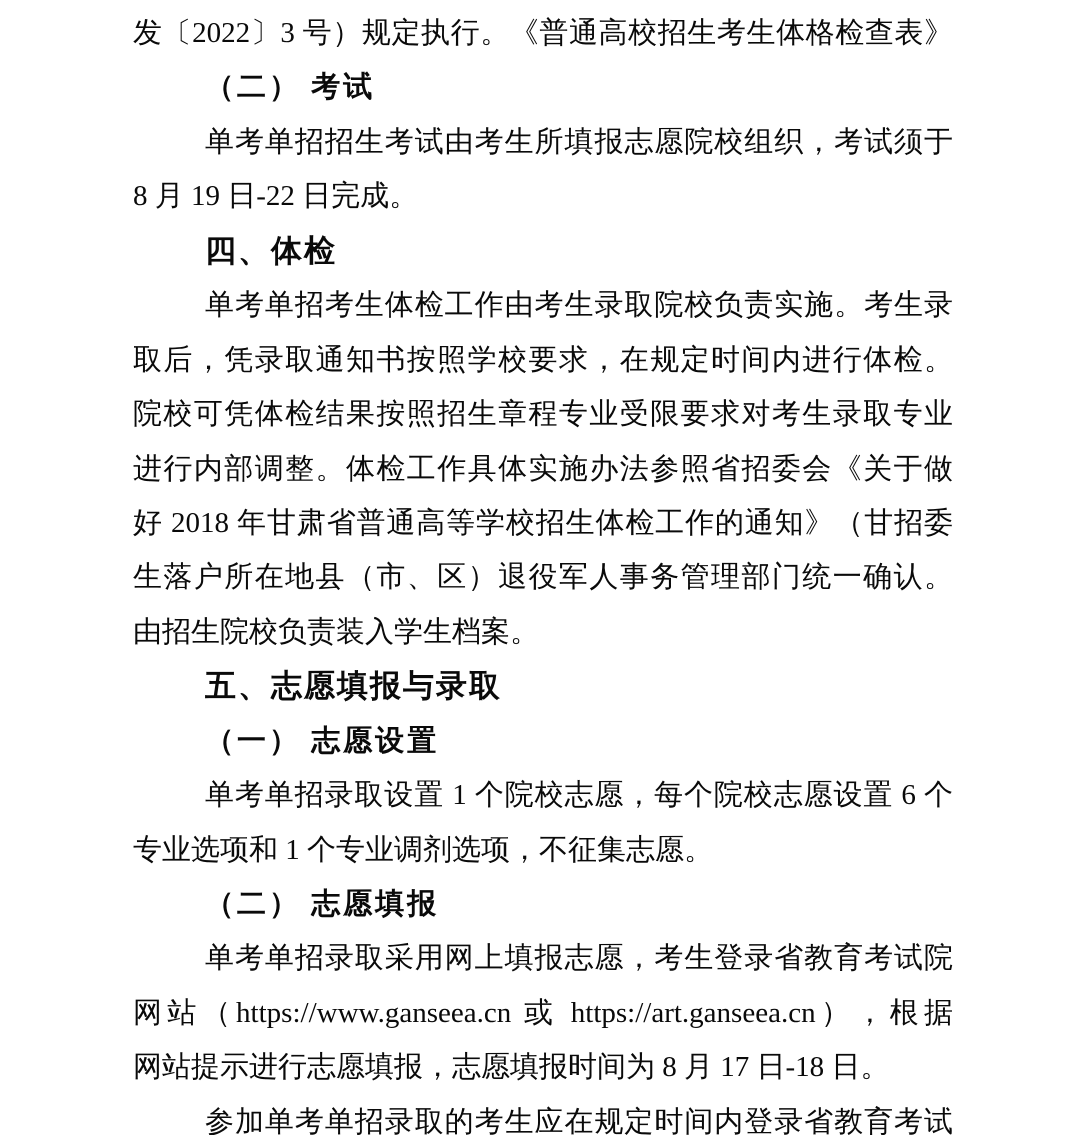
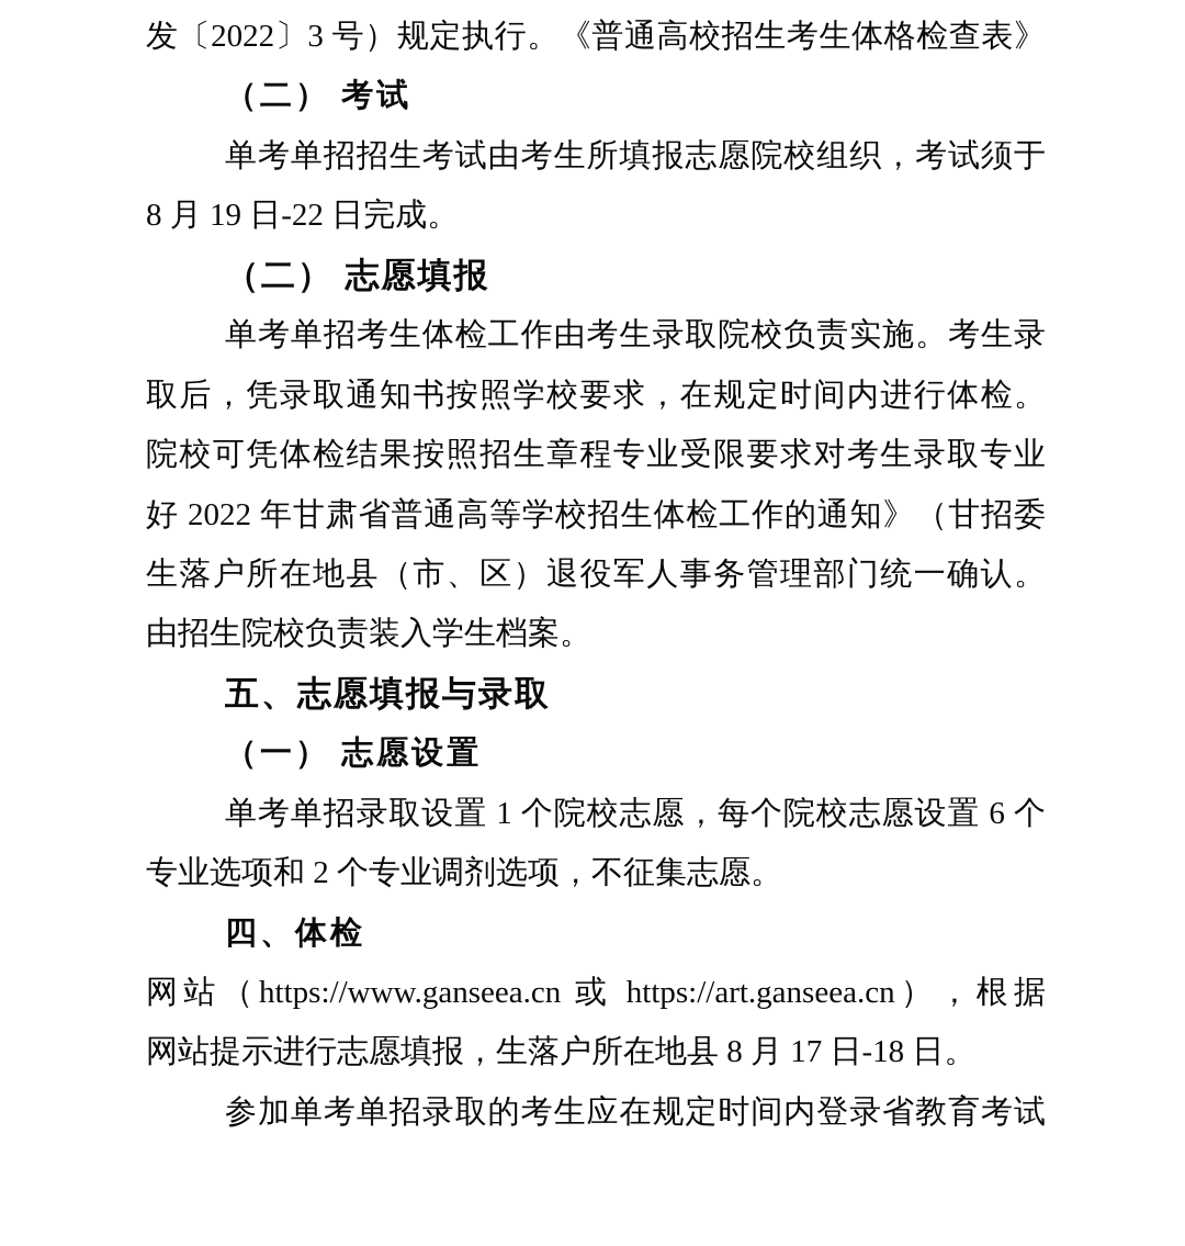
  发〔2022〕3 号）规定执行。《普通高校招生考生体格检查表》
  （二） 考试
  单考单招招生考试由考生所填报志愿院校组织，考试须于
  8 月 19 日-22 日完成。
- 四、体检
+ （二） 志愿填报
  单考单招考生体检工作由考生录取院校负责实施。考生录
  取后，凭录取通知书按照学校要求，在规定时间内进行体检。
  院校可凭体检结果按照招生章程专业受限要求对考生录取专业
- 进行内部调整。体检工作具体实施办法参照省招委会《关于做
- 好 2018 年甘肃省普通高等学校招生体检工作的通知》（甘招委
+ 好 2022 年甘肃省普通高等学校招生体检工作的通知》（甘招委
  生落户所在地县（市、区）退役军人事务管理部门统一确认。
  由招生院校负责装入学生档案。
  五、志愿填报与录取
  （一） 志愿设置
  单考单招录取设置 1 个院校志愿，每个院校志愿设置 6 个
- 专业选项和 1 个专业调剂选项，不征集志愿。
+ 专业选项和 2 个专业调剂选项，不征集志愿。
- （二） 志愿填报
+ 四、体检
- 单考单招录取采用网上填报志愿，考生登录省教育考试院
  网站（https://www.ganseea.cn 或 https://art.ganseea.cn），根据
- 网站提示进行志愿填报，志愿填报时间为 8 月 17 日-18 日。
+ 网站提示进行志愿填报，生落户所在地县 8 月 17 日-18 日。
  参加单考单招录取的考生应在规定时间内登录省教育考试
